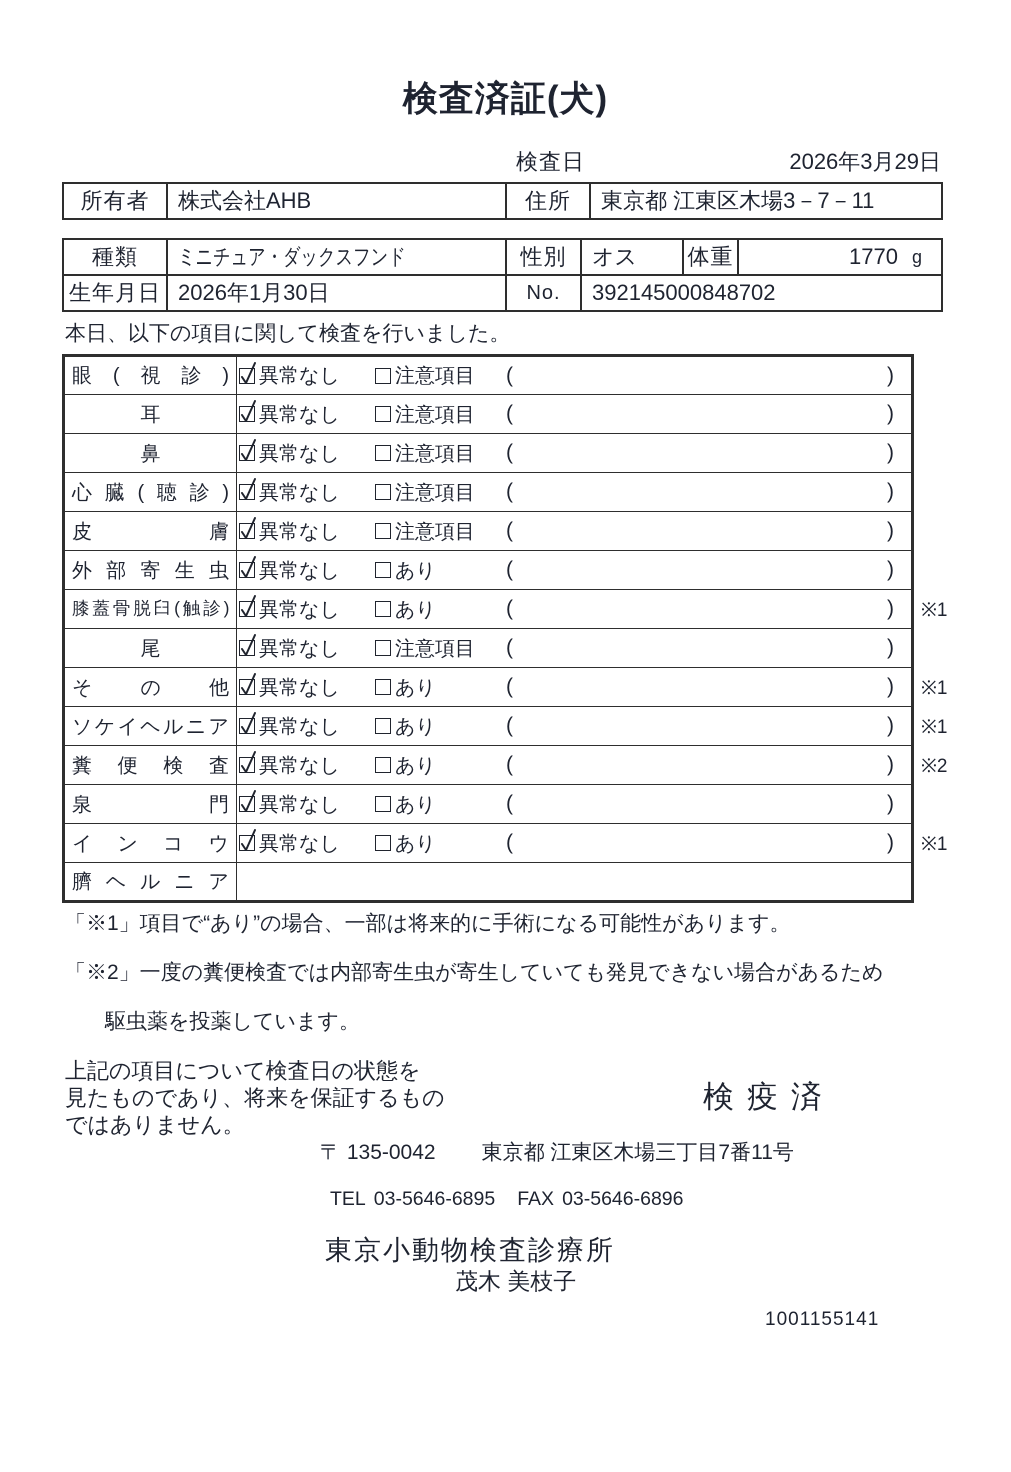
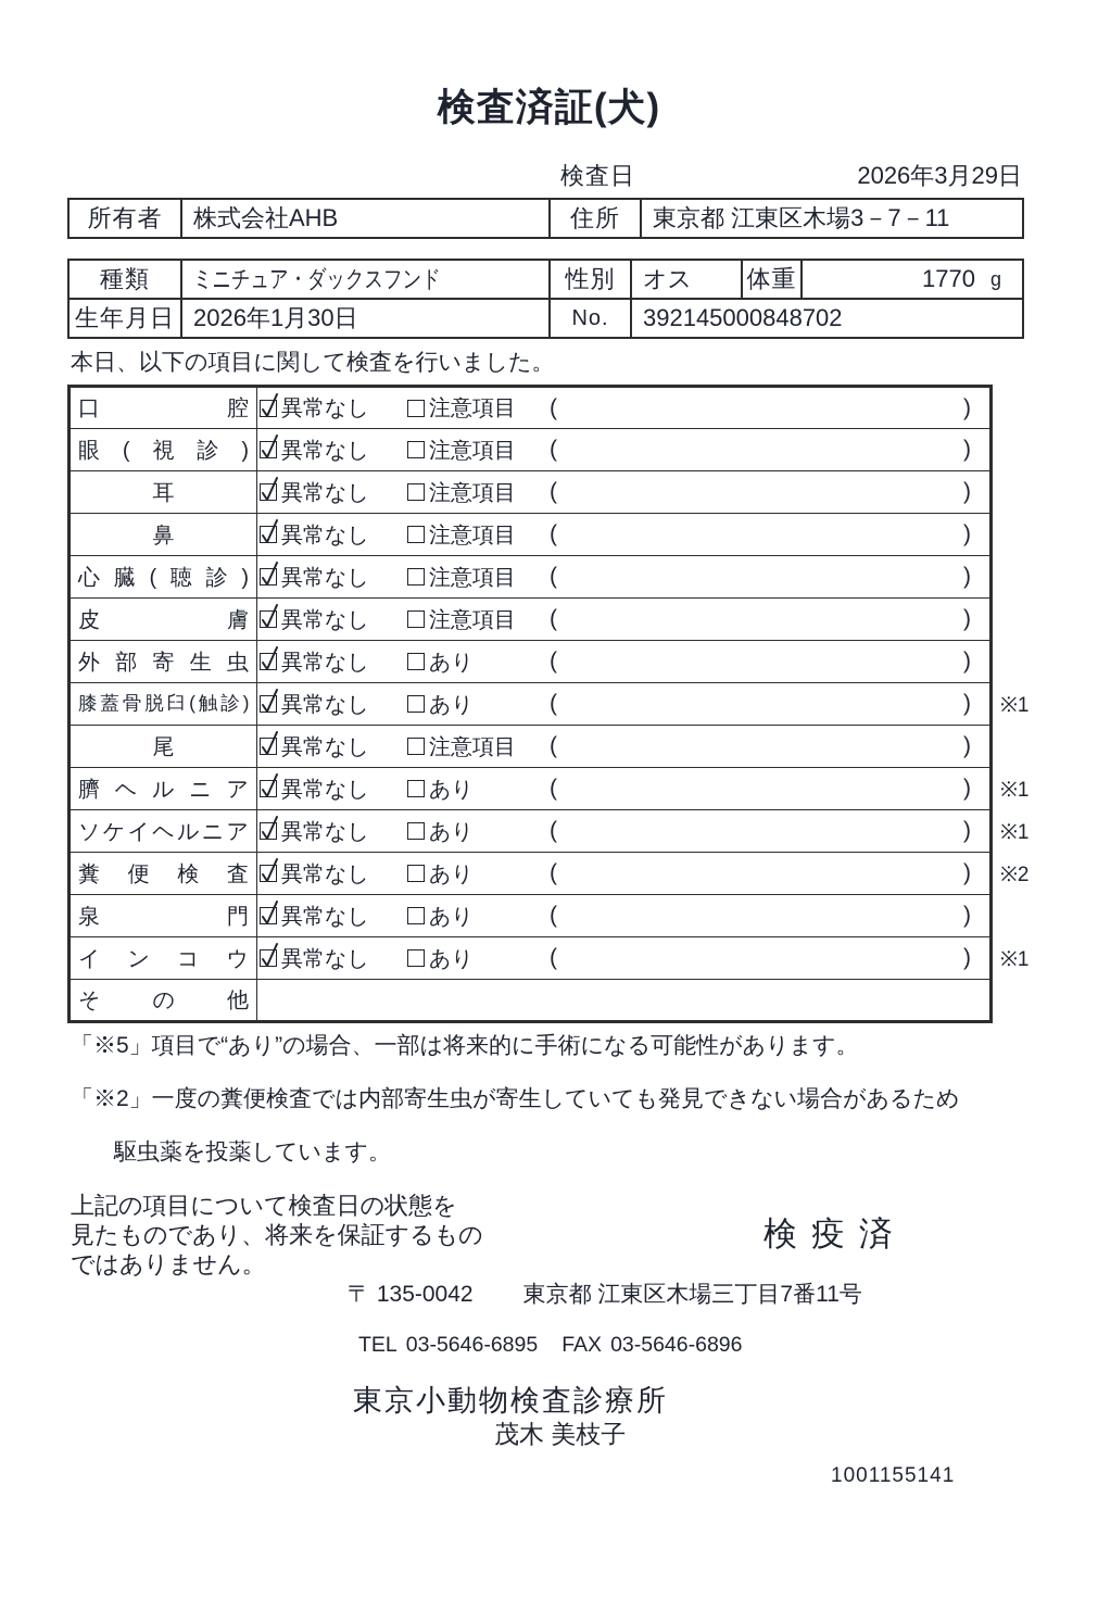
  検査済証(犬)
  検査日
  2026年3月29日
  所有者	株式会社AHB	住所	東京都 江東区木場3－7－11
  種類	ミニチュア・ダックスフンド	性別	オス	体重	1770 g
  生年月日	2026年1月30日	No.	392145000848702
  本日、以下の項目に関して検査を行いました。
+ 口腔	異常なし 注意項目 ( )
  眼(視診)	異常なし 注意項目 ( )
  耳	異常なし 注意項目 ( )
  鼻	異常なし 注意項目 ( )
  心臓(聴診)	異常なし 注意項目 ( )
  皮膚	異常なし 注意項目 ( )
  外部寄生虫	異常なし あり ( )
  膝蓋骨脱臼(触診)	異常なし あり ( )	※1
  尾	異常なし 注意項目 ( )
- その他	異常なし あり ( )	※1
+ 臍ヘルニア	異常なし あり ( )	※1
  ソケイヘルニア	異常なし あり ( )	※1
  糞便検査	異常なし あり ( )	※2
  泉門	異常なし あり ( )
  インコウ	異常なし あり ( )	※1
- 臍ヘルニア
+ その他
- 「※1」項目で“あり”の場合、一部は将来的に手術になる可能性があります。
+ 「※5」項目で“あり”の場合、一部は将来的に手術になる可能性があります。
  「※2」一度の糞便検査では内部寄生虫が寄生していても発見できない場合があるため
  駆虫薬を投薬しています。
  上記の項目について検査日の状態を
  見たものであり、将来を保証するもの
  ではありません。
  検疫済
  〒 135-0042
  東京都 江東区木場三丁目7番11号
  TEL
  03-5646-6895
  FAX
  03-5646-6896
  東京小動物検査診療所
  茂木 美枝子
  1001155141
